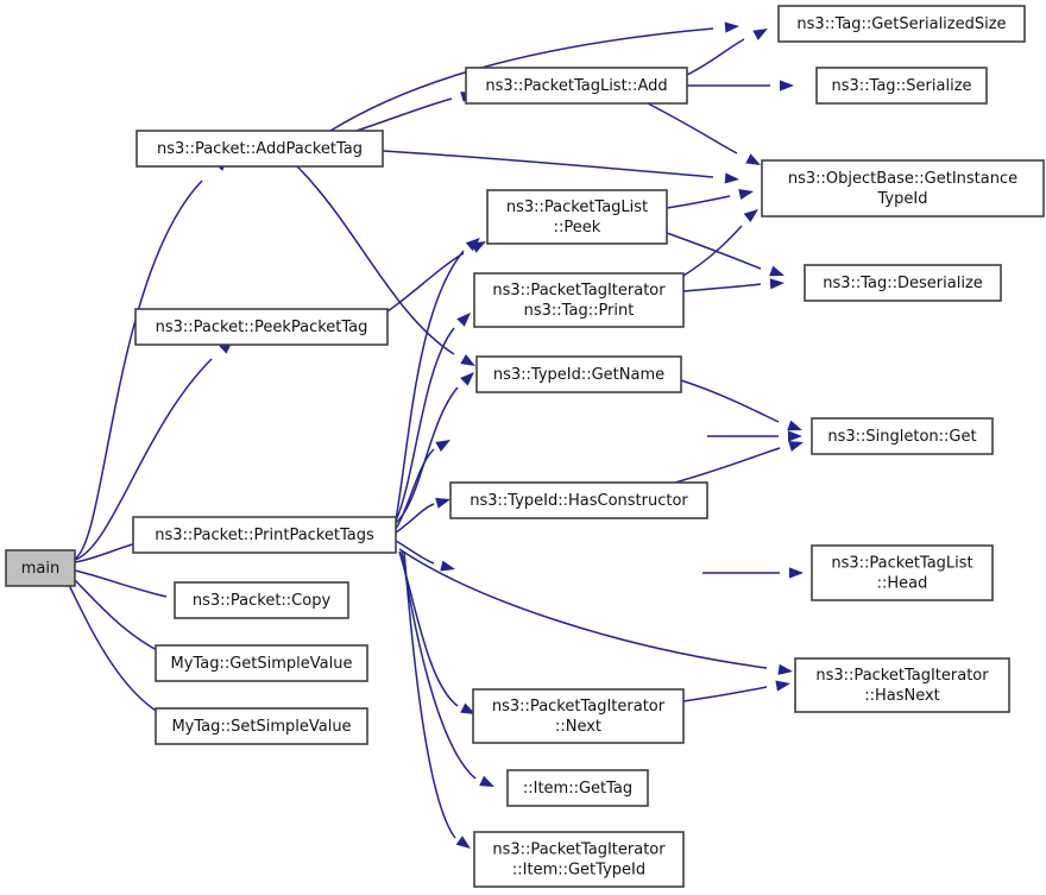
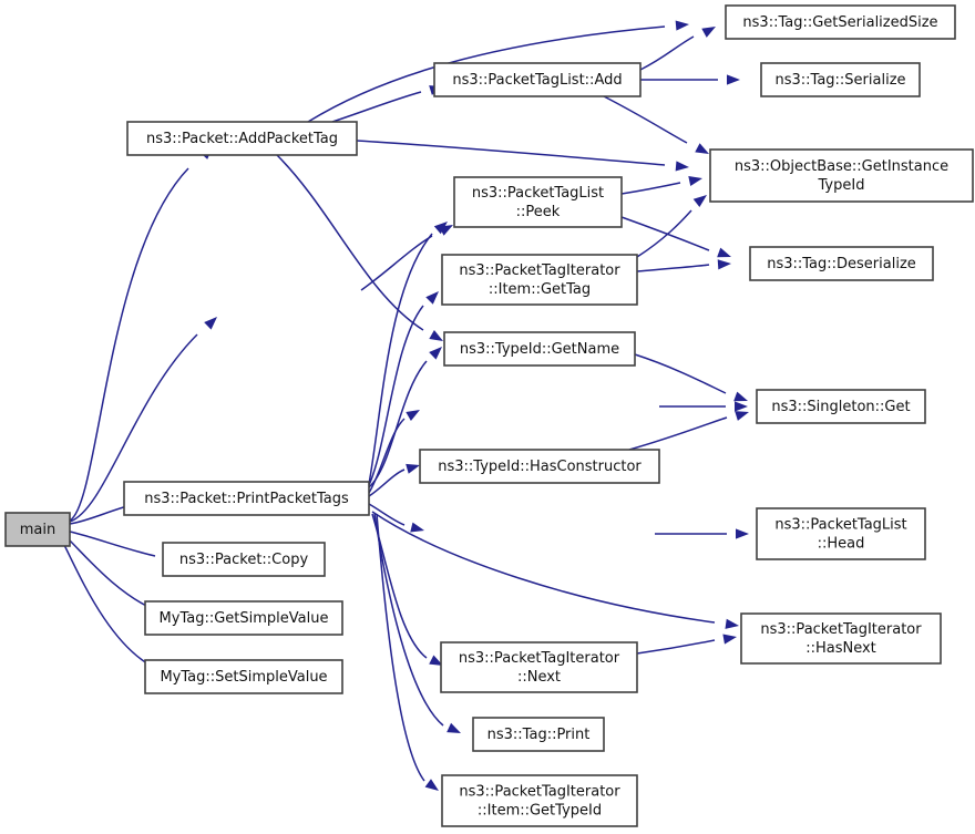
  main
  ns3::Packet::AddPacketTag
- ns3::Packet::PeekPacketTag
  ns3::Packet::PrintPacketTags
  ns3::Packet::Copy
  MyTag::GetSimpleValue
  MyTag::SetSimpleValue
  ns3::PacketTagList::Add
  ns3::PacketTagList ::Peek
- ns3::PacketTagIterator ns3::Tag::Print
+ ns3::PacketTagIterator ::Item::GetTag
  ns3::TypeId::GetName
  ns3::TypeId::HasConstructor
  ns3::PacketTagIterator ::Next
- ::Item::GetTag
+ ns3::Tag::Print
  ns3::PacketTagIterator ::Item::GetTypeId
  ns3::Tag::GetSerializedSize
  ns3::Tag::Serialize
  ns3::ObjectBase::GetInstance TypeId
  ns3::Tag::Deserialize
  ns3::Singleton::Get
  ns3::PacketTagList ::Head
  ns3::PacketTagIterator ::HasNext
